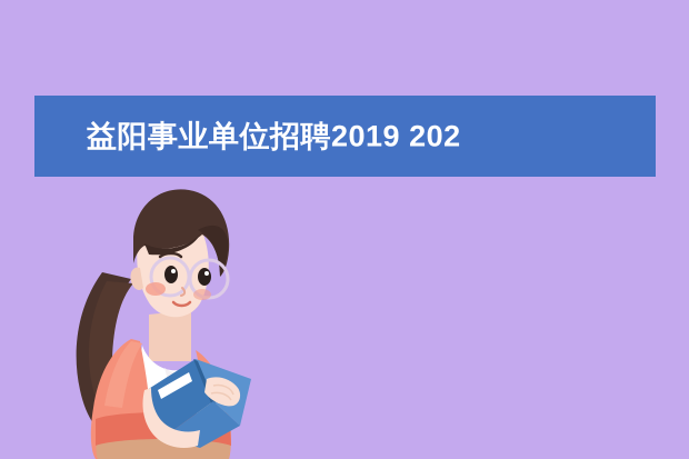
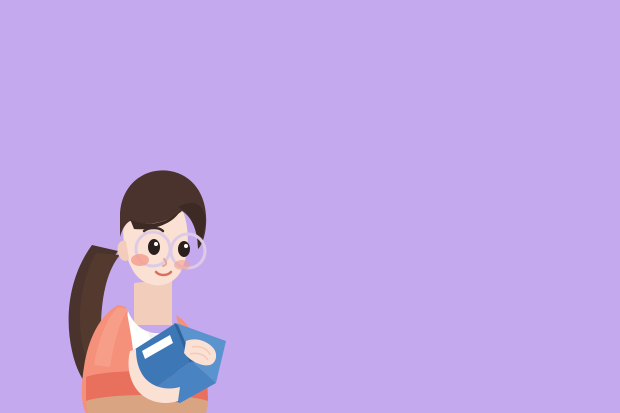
- 益阳事业单位招聘2019 202
